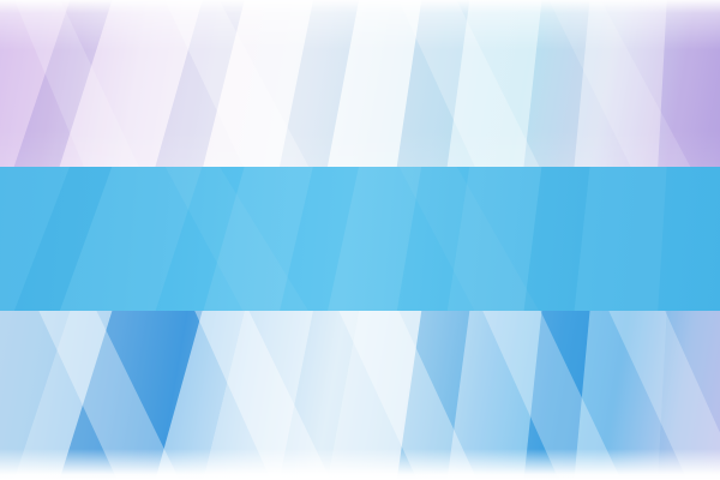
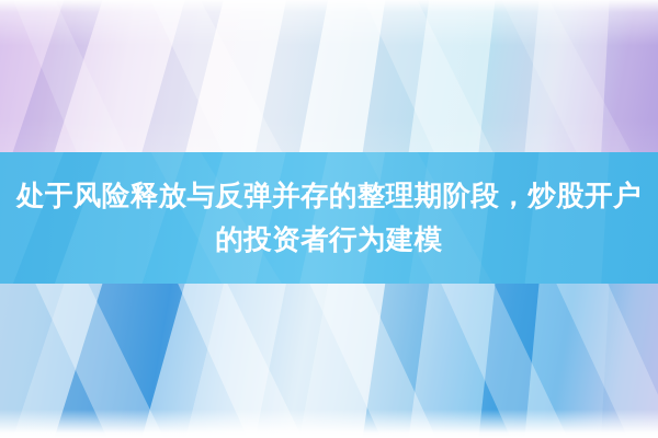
+ 处于风险释放与反弹并存的整理期阶段，炒股开户的投资者行为建模
